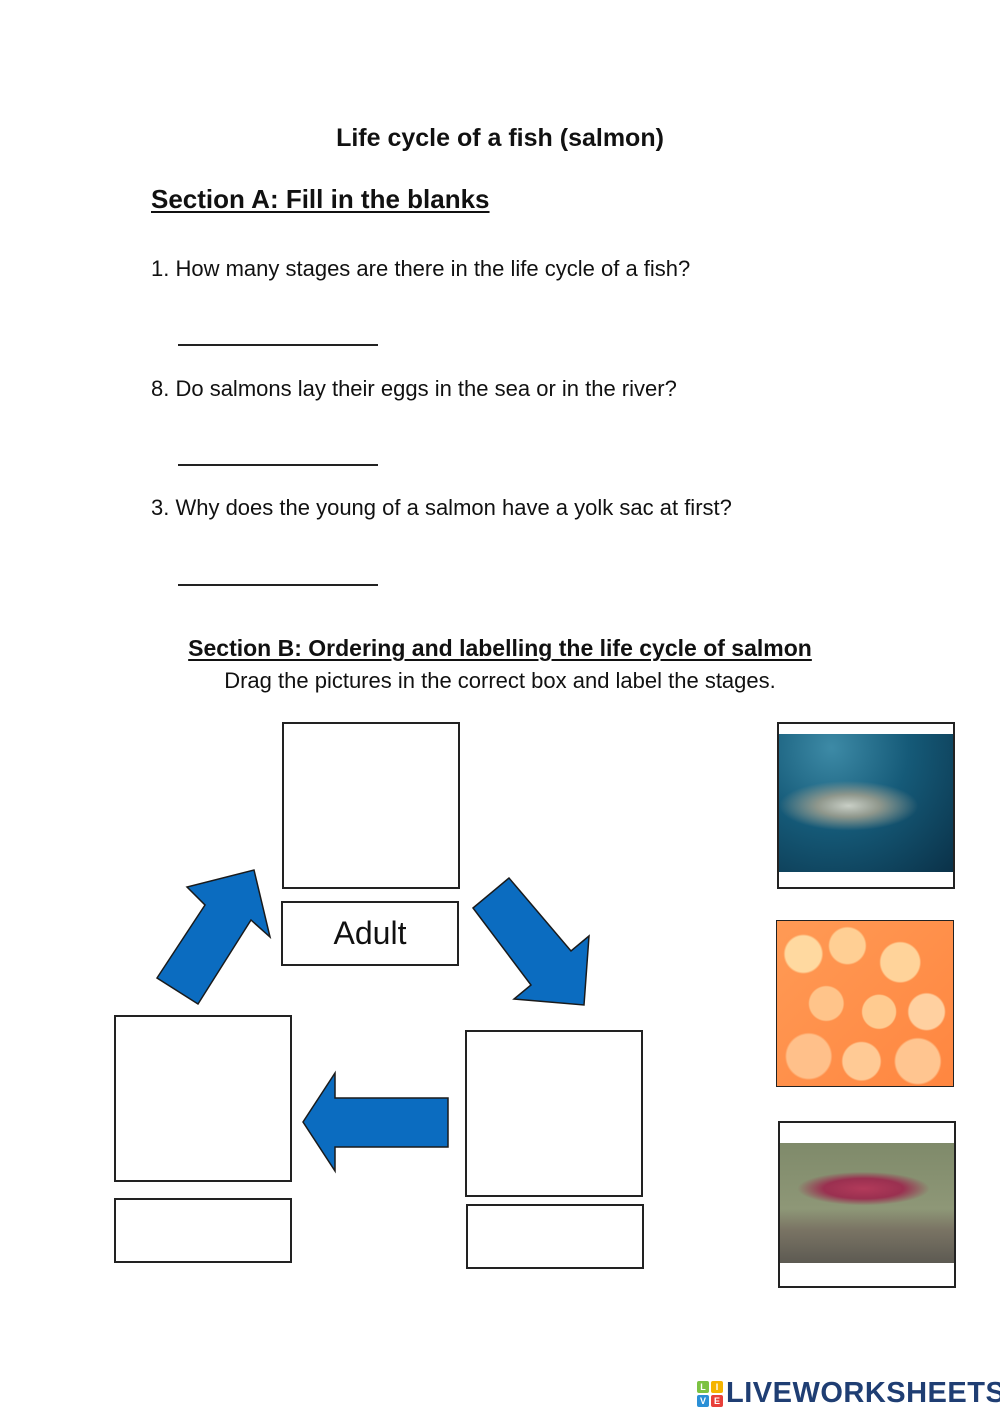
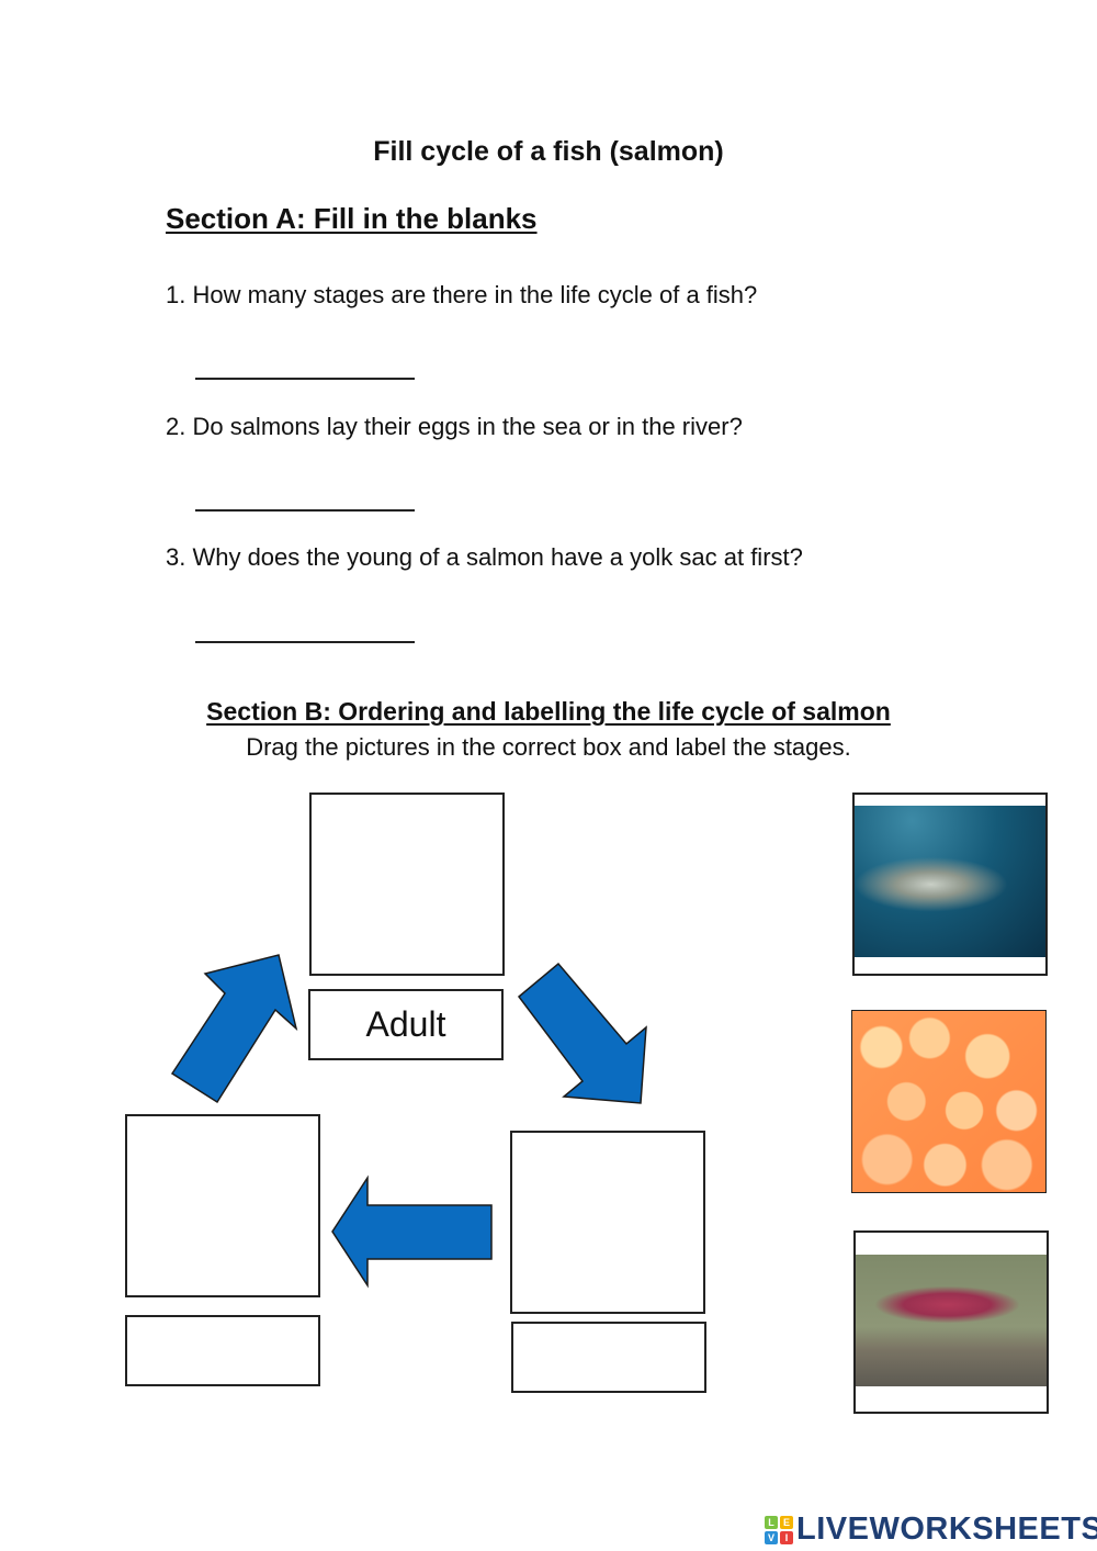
- Life cycle of a fish (salmon)
+ Fill cycle of a fish (salmon)
  Section A: Fill in the blanks
  1. How many stages are there in the life cycle of a fish?
- 8. Do salmons lay their eggs in the sea or in the river?
+ 2. Do salmons lay their eggs in the sea or in the river?
  3. Why does the young of a salmon have a yolk sac at first?
  Section B: Ordering and labelling the life cycle of salmon
  Drag the pictures in the correct box and label the stages.
  Adult
  L
- I
+ E
  V
- E
+ I
  LIVEWORKSHEETS
